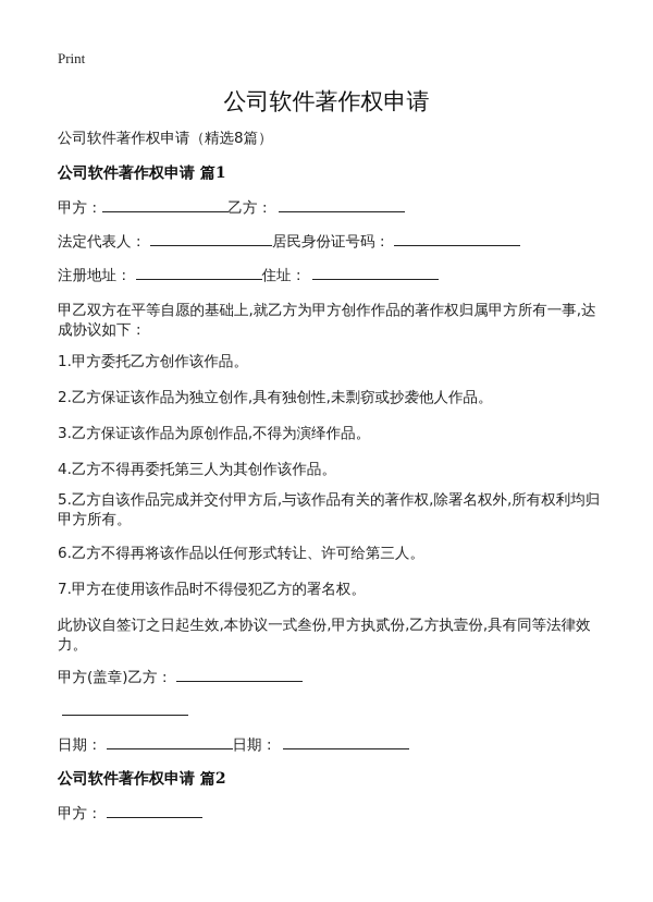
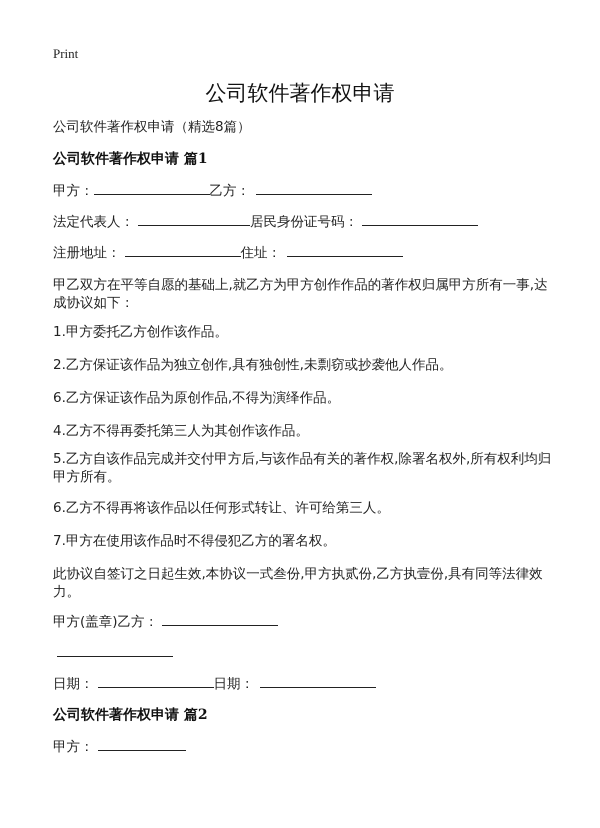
  Print
  公司软件著作权申请
  公司软件著作权申请（精选8篇）
  公司软件著作权申请 篇1
  甲方： 乙方：
  法定代表人： 居民身份证号码：
  注册地址： 住址：
  甲乙双方在平等自愿的基础上,就乙方为甲方创作作品的著作权归属甲方所有一事,达成协议如下：
  1.甲方委托乙方创作该作品。
  2.乙方保证该作品为独立创作,具有独创性,未剽窃或抄袭他人作品。
- 3.乙方保证该作品为原创作品,不得为演绎作品。
+ 6.乙方保证该作品为原创作品,不得为演绎作品。
  4.乙方不得再委托第三人为其创作该作品。
  5.乙方自该作品完成并交付甲方后,与该作品有关的著作权,除署名权外,所有权利均归甲方所有。
  6.乙方不得再将该作品以任何形式转让、许可给第三人。
  7.甲方在使用该作品时不得侵犯乙方的署名权。
  此协议自签订之日起生效,本协议一式叁份,甲方执贰份,乙方执壹份,具有同等法律效力。
  甲方(盖章)乙方：
  日期： 日期：
  公司软件著作权申请 篇2
  甲方：
